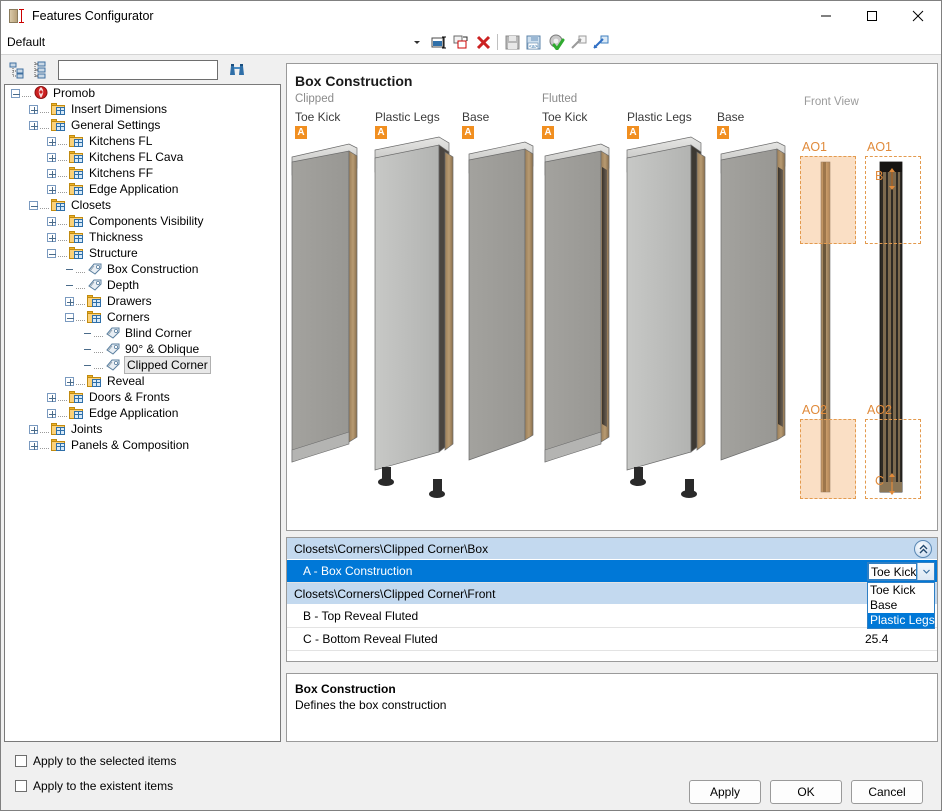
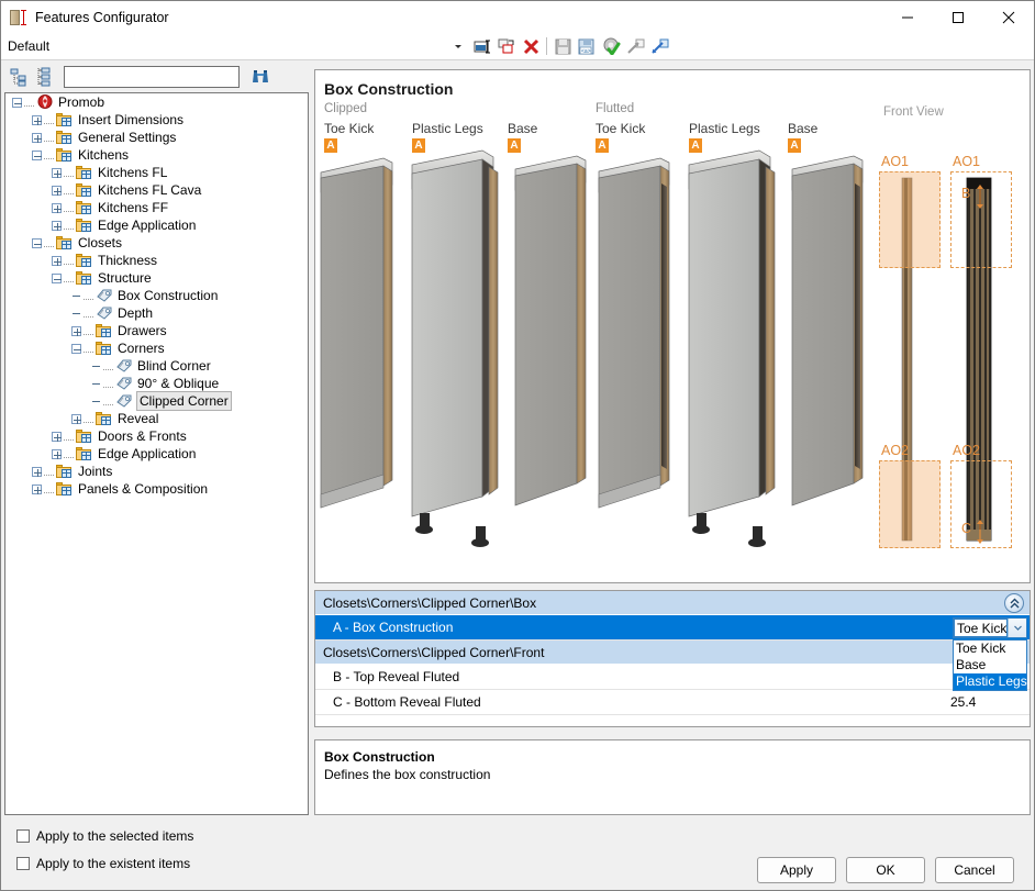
  Features Configurator
  Default
  Promob
  Insert Dimensions
  General Settings
+ Kitchens
  Kitchens FL
  Kitchens FL Cava
  Kitchens FF
  Edge Application
  Closets
- Components Visibility
  Thickness
  Structure
  Box Construction
  Depth
  Drawers
  Corners
  Blind Corner
  90° & Oblique
  Clipped Corner
  Reveal
  Doors & Fronts
  Edge Application
  Joints
  Panels & Composition
  Box Construction
  Clipped
  Flutted
  Toe Kick
  A
  Plastic Legs
  A
  Base
  A
  Toe Kick
  A
  Plastic Legs
  A
  Base
  A
  Front View
  AO1
  AO1
  AO2
  AO2
  B
  C
  Closets\Corners\Clipped Corner\Box
  A - Box Construction
  Toe Kick
  Toe Kick
  Base
  Plastic Legs
  Closets\Corners\Clipped Corner\Front
  B - Top Reveal Fluted
  C - Bottom Reveal Fluted
  25.4
  Box Construction
  Defines the box construction
  Apply to the selected items
  Apply to the existent items
  Apply
  OK
  Cancel
